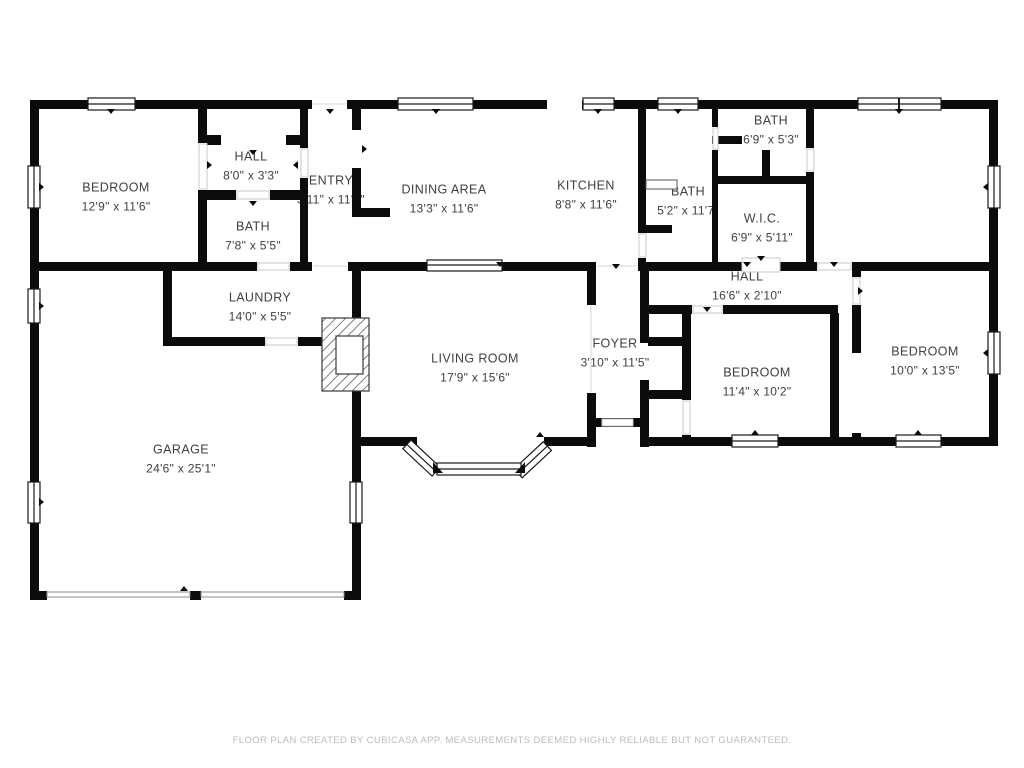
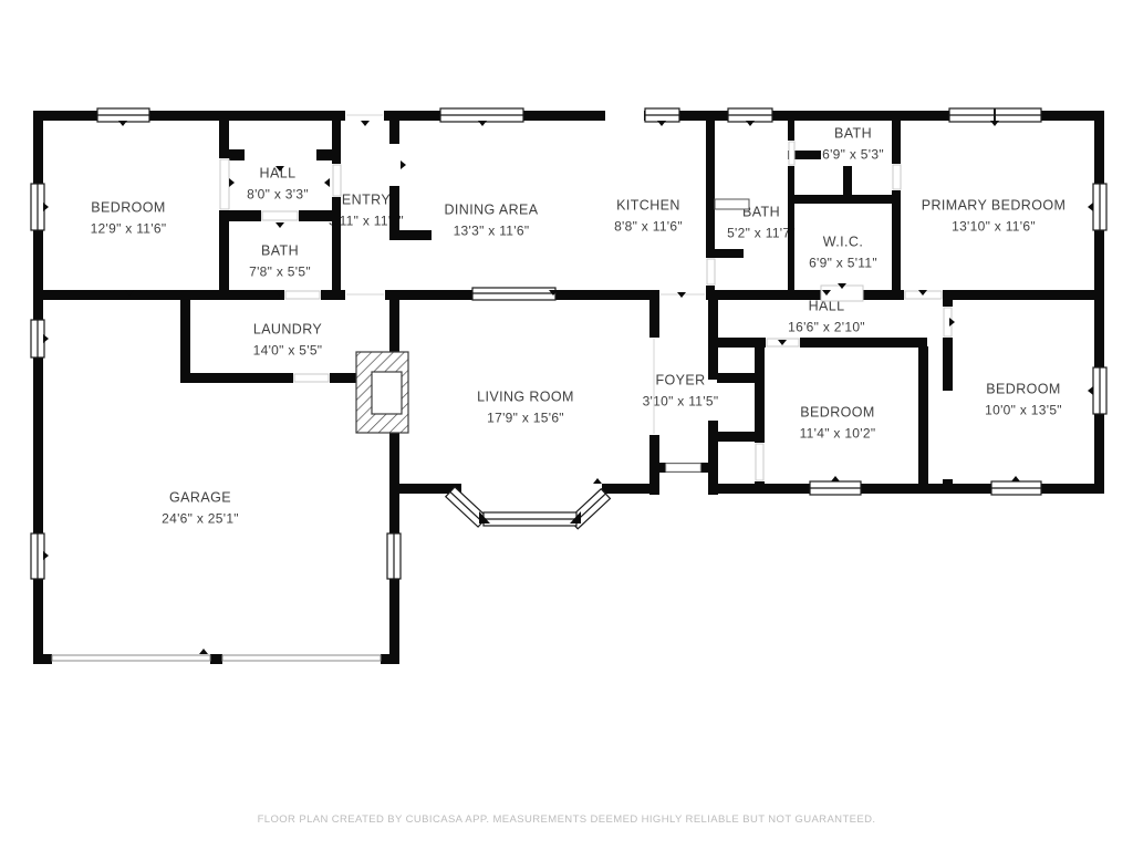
  BEDROOM
  12'9" x 11'6"
  HALL
  8'0" x 3'3"
  BATH
  7'8" x 5'5"
  ENTRY
  DINING AREA
  13'3" x 11'6"
  KITCHEN
  8'8" x 11'6"
  BATH
  6'9" x 5'3"
  BATH
  5'2" x 11'7
  W.I.C.
  6'9" x 5'11"
+ PRIMARY BEDROOM
+ 13'10" x 11'6"
  HALL
  16'6" x 2'10"
  LAUNDRY
  14'0" x 5'5"
  LIVING ROOM
  17'9" x 15'6"
  FOYER
  3'10" x 11'5"
  BEDROOM
  11'4" x 10'2"
  BEDROOM
  10'0" x 13'5"
  GARAGE
  24'6" x 25'1"
  FLOOR PLAN CREATED BY CUBICASA APP. MEASUREMENTS DEEMED HIGHLY RELIABLE BUT NOT GUARANTEED.
